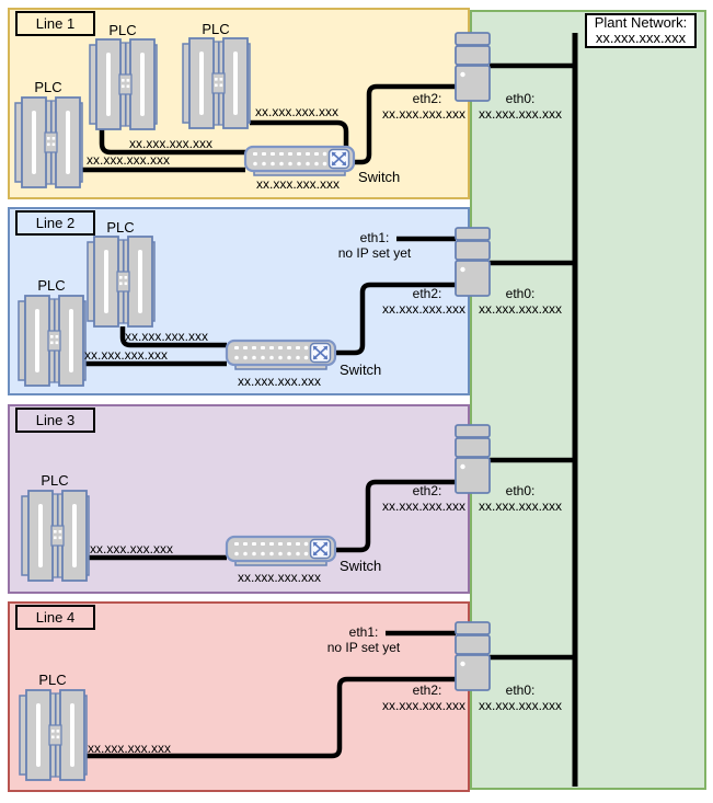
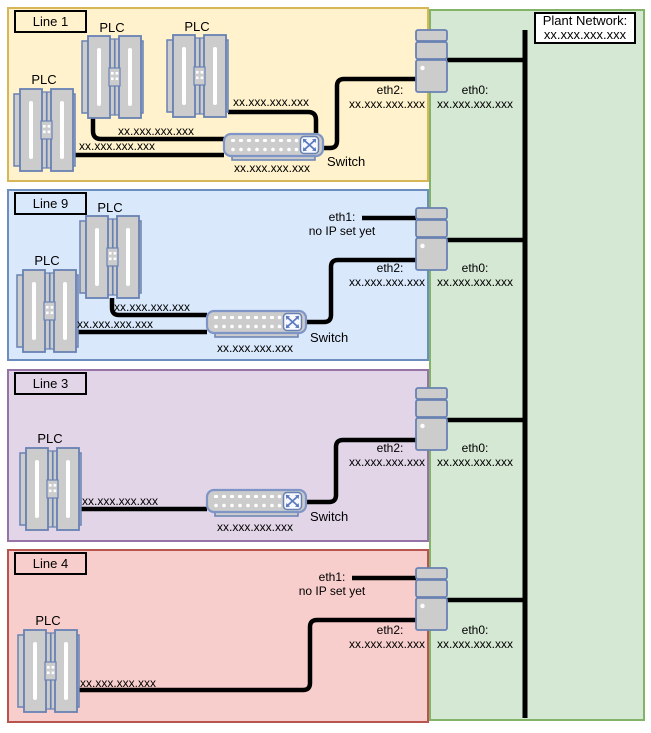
  Line 1
  PLC
  PLC
  PLC
  xx.xxx.xxx.xxx
  xx.xxx.xxx.xxx
  xx.xxx.xxx.xxx
  Switch
  xx.xxx.xxx.xxx
  eth2:
  xx.xxx.xxx.xxx
  eth0:
  xx.xxx.xxx.xxx
- Line 2
+ Line 9
  PLC
  PLC
  xx.xxx.xxx.xxx
  xx.xxx.xxx.xxx
  Switch
  xx.xxx.xxx.xxx
  eth1:
  no IP set yet
  eth2:
  xx.xxx.xxx.xxx
  eth0:
  xx.xxx.xxx.xxx
  Line 3
  PLC
  xx.xxx.xxx.xxx
  Switch
  xx.xxx.xxx.xxx
  eth2:
  xx.xxx.xxx.xxx
  eth0:
  xx.xxx.xxx.xxx
  Line 4
  PLC
  xx.xxx.xxx.xxx
  eth1:
  no IP set yet
  eth2:
  xx.xxx.xxx.xxx
  eth0:
  xx.xxx.xxx.xxx
  Plant Network:
  xx.xxx.xxx.xxx
